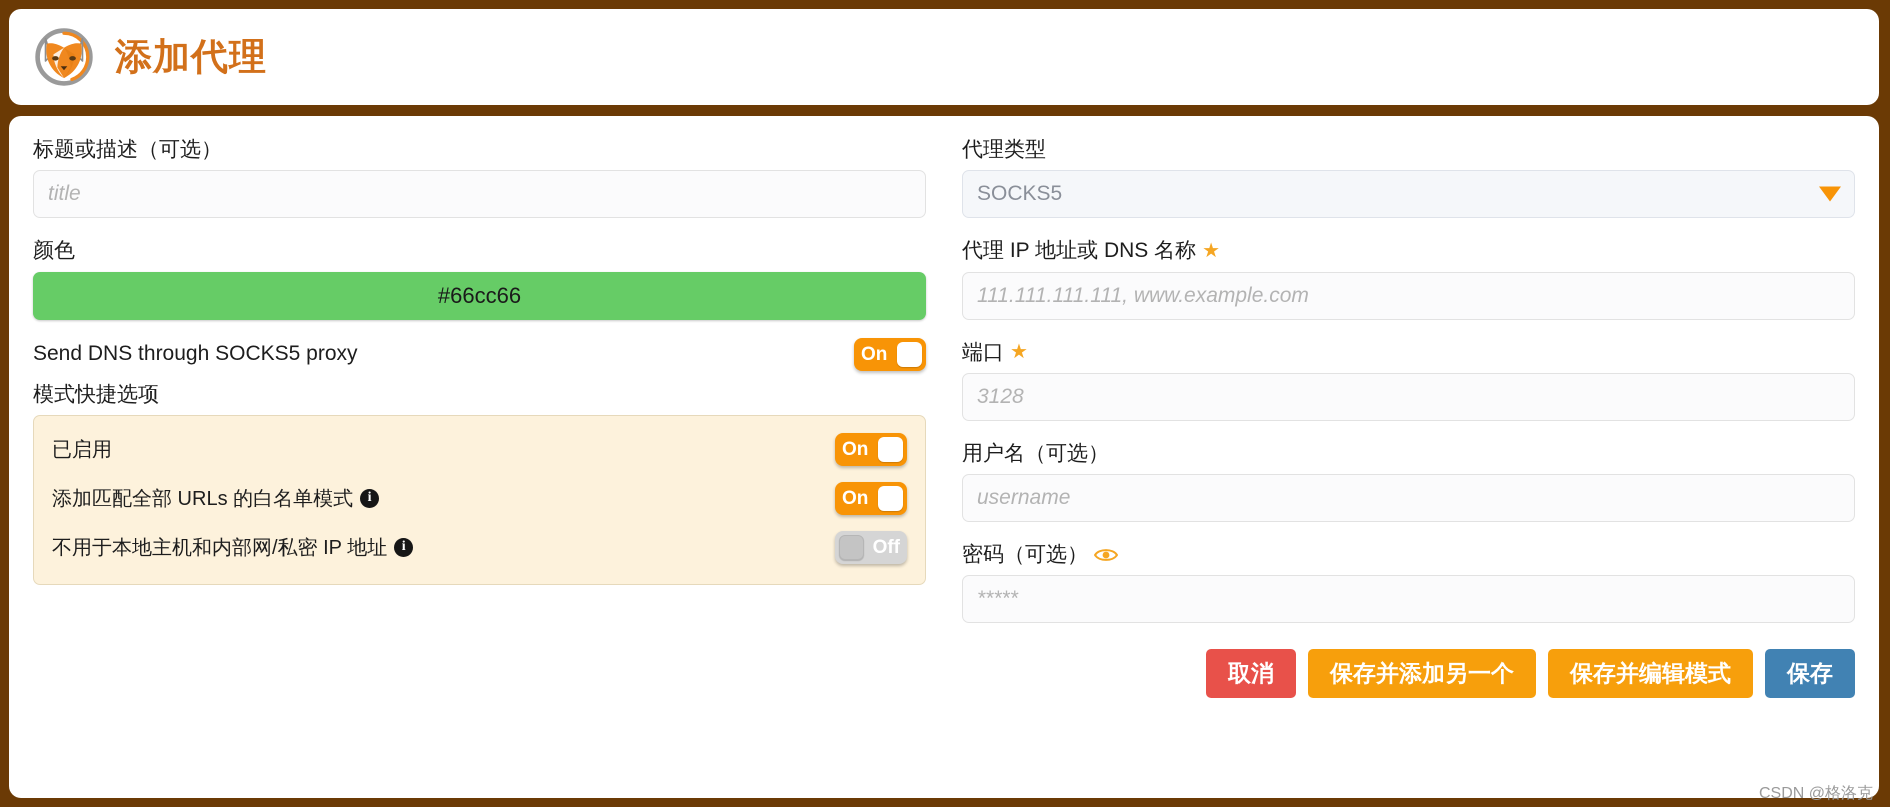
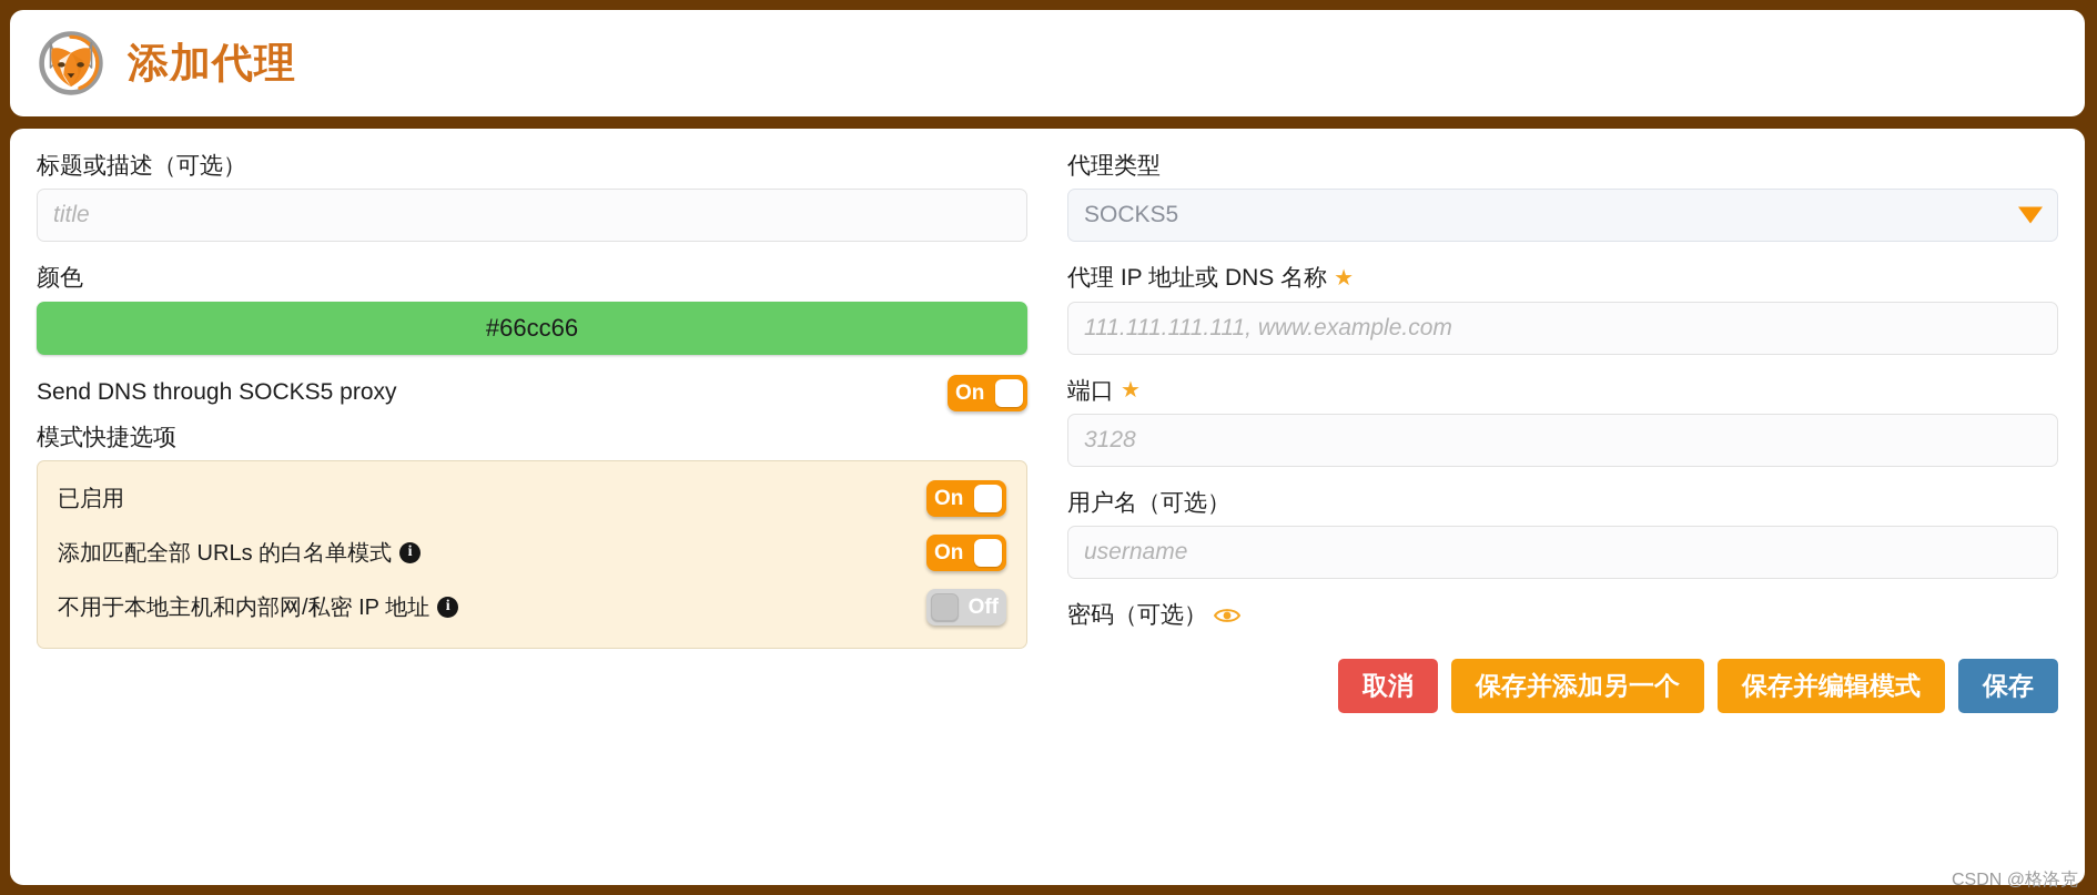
  添加代理
  标题或描述（可选）
  title
  颜色
  #66cc66
  Send DNS through SOCKS5 proxy
  On
  模式快捷选项
  已启用
  On
  添加匹配全部 URLs 的白名单模式
  i
  On
  不用于本地主机和内部网/私密 IP 地址
  i
  Off
  代理类型
  SOCKS5
  代理 IP 地址或 DNS 名称
  ★
  111.111.111.111, www.example.com
  端口
  ★
  3128
  用户名（可选）
  username
  密码（可选）
- *****
  取消
  保存并添加另一个
  保存并编辑模式
  保存
  CSDN @格洛克
